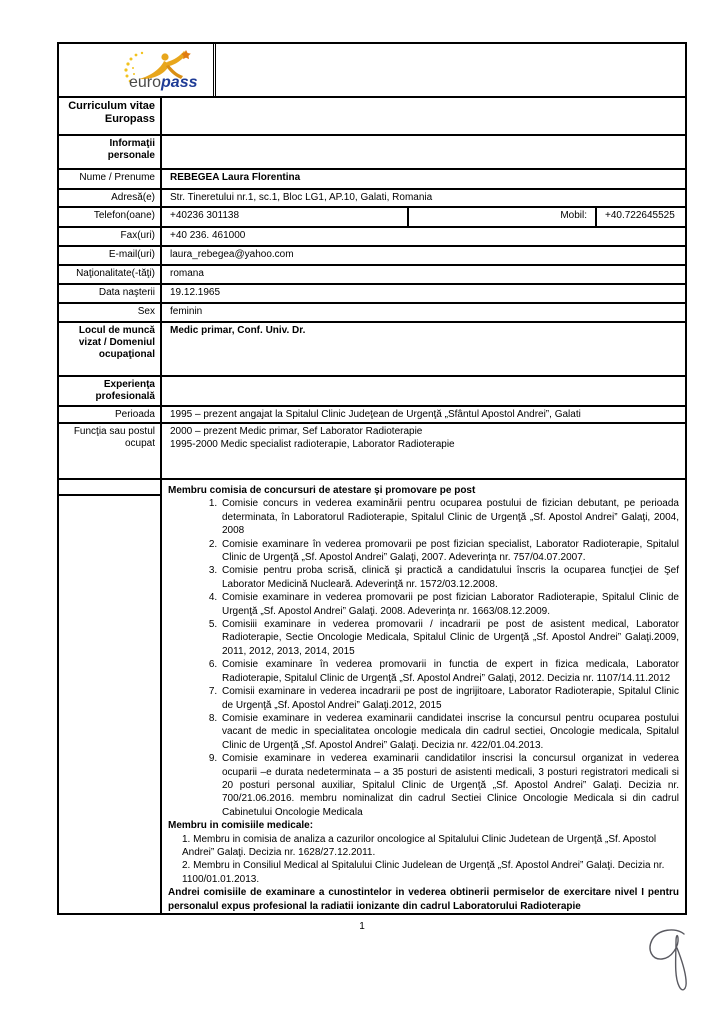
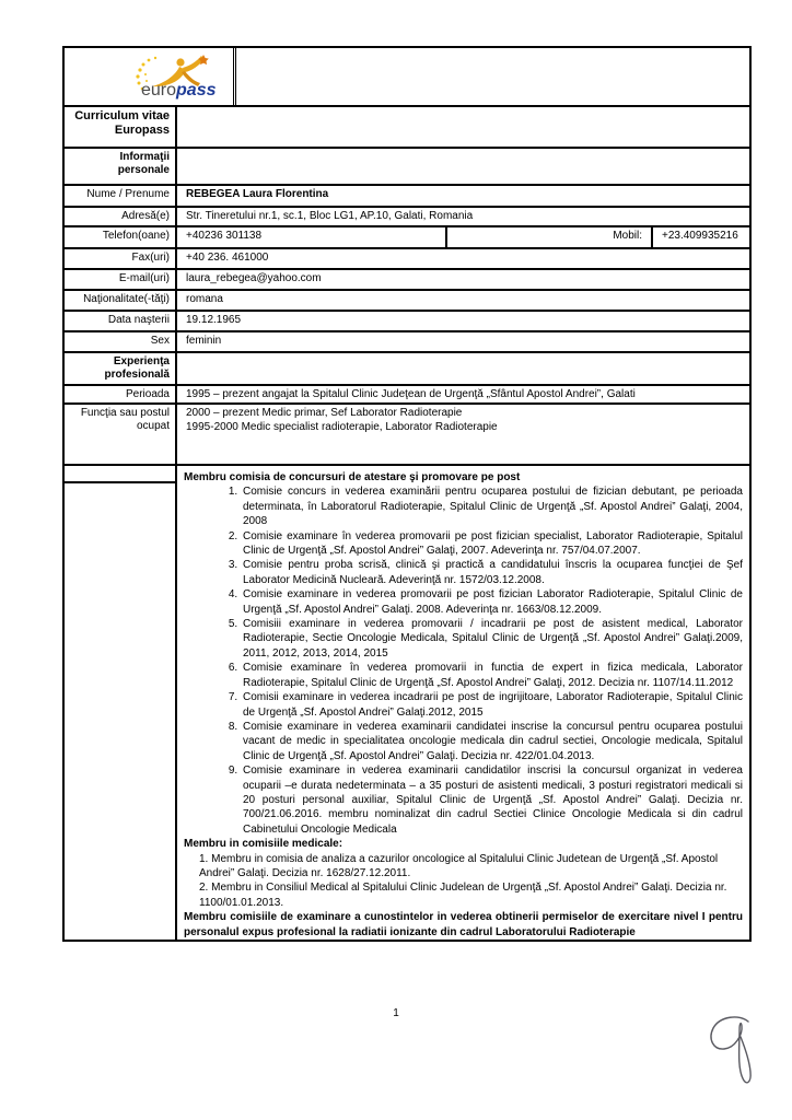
  europass
  Curriculum vitae Europass
  Informaţii personale
  Nume / Prenume
  REBEGEA Laura Florentina
  Adresă(e)
  Str. Tineretului nr.1, sc.1, Bloc LG1, AP.10, Galati, Romania
  Telefon(oane)
  +40236 301138
  Mobil:
- +40.722645525
+ +23.409935216
  Fax(uri)
  +40 236. 461000
  E-mail(uri)
  laura_rebegea@yahoo.com
  Naţionalitate(-tăţi)
  romana
  Data naşterii
  19.12.1965
  Sex
  feminin
- Locul de muncă vizat / Domeniul ocupaţional
- Medic primar, Conf. Univ. Dr.
  Experienţa profesională
  Perioada
  1995 – prezent angajat la Spitalul Clinic Judeţean de Urgenţă „Sfântul Apostol Andrei”, Galati
  Funcţia sau postul ocupat
  2000 – prezent Medic primar, Sef Laborator Radioterapie
  1995-2000 Medic specialist radioterapie, Laborator Radioterapie
  Membru comisia de concursuri de atestare şi promovare pe post
  Comisie concurs in vederea examinării pentru ocuparea postului de fizician debutant, pe perioada determinata, în Laboratorul Radioterapie, Spitalul Clinic de Urgenţă „Sf. Apostol Andrei” Galaţi, 2004, 2008
  Comisie examinare în vederea promovarii pe post fizician specialist, Laborator Radioterapie, Spitalul Clinic de Urgenţă „Sf. Apostol Andrei” Galaţi, 2007. Adeverinţa nr. 757/04.07.2007.
  Comisie pentru proba scrisă, clinică şi practică a candidatului înscris la ocuparea funcţiei de Şef Laborator Medicină Nucleară. Adeverinţă nr. 1572/03.12.2008.
  Comisie examinare in vederea promovarii pe post fizician Laborator Radioterapie, Spitalul Clinic de Urgenţă „Sf. Apostol Andrei” Galaţi. 2008. Adeverinţa nr. 1663/08.12.2009.
  Comisiii examinare in vederea promovarii / incadrarii pe post de asistent medical, Laborator Radioterapie, Sectie Oncologie Medicala, Spitalul Clinic de Urgenţă „Sf. Apostol Andrei” Galaţi.2009, 2011, 2012, 2013, 2014, 2015
  Comisie examinare în vederea promovarii in functia de expert in fizica medicala, Laborator Radioterapie, Spitalul Clinic de Urgenţă „Sf. Apostol Andrei” Galaţi, 2012. Decizia nr. 1107/14.11.2012
  Comisii examinare in vederea incadrarii pe post de ingrijitoare, Laborator Radioterapie, Spitalul Clinic de Urgenţă „Sf. Apostol Andrei” Galaţi.2012, 2015
  Comisie examinare in vederea examinarii candidatei inscrise la concursul pentru ocuparea postului vacant de medic in specialitatea oncologie medicala din cadrul sectiei, Oncologie medicala, Spitalul Clinic de Urgenţă „Sf. Apostol Andrei” Galaţi. Decizia nr. 422/01.04.2013.
  Comisie examinare in vederea examinarii candidatilor inscrisi la concursul organizat in vederea ocuparii –e durata nedeterminata – a 35 posturi de asistenti medicali, 3 posturi registratori medicali si 20 posturi personal auxiliar, Spitalul Clinic de Urgenţă „Sf. Apostol Andrei” Galaţi. Decizia nr. 700/21.06.2016. membru nominalizat din cadrul Sectiei Clinice Oncologie Medicala si din cadrul Cabinetului Oncologie Medicala
  Membru in comisiile medicale:
  1. Membru in comisia de analiza a cazurilor oncologice al Spitalului Clinic Judetean de Urgenţă „Sf. Apostol Andrei” Galaţi. Decizia nr. 1628/27.12.2011.
  2. Membru in Consiliul Medical al Spitalului Clinic Judelean de Urgenţă „Sf. Apostol Andrei” Galaţi. Decizia nr. 1100/01.01.2013.
- Andrei comisiile de examinare a cunostintelor in vederea obtinerii permiselor de exercitare nivel I pentru personalul expus profesional la radiatii ionizante din cadrul Laboratorului Radioterapie
+ Membru comisiile de examinare a cunostintelor in vederea obtinerii permiselor de exercitare nivel I pentru personalul expus profesional la radiatii ionizante din cadrul Laboratorului Radioterapie
  1
